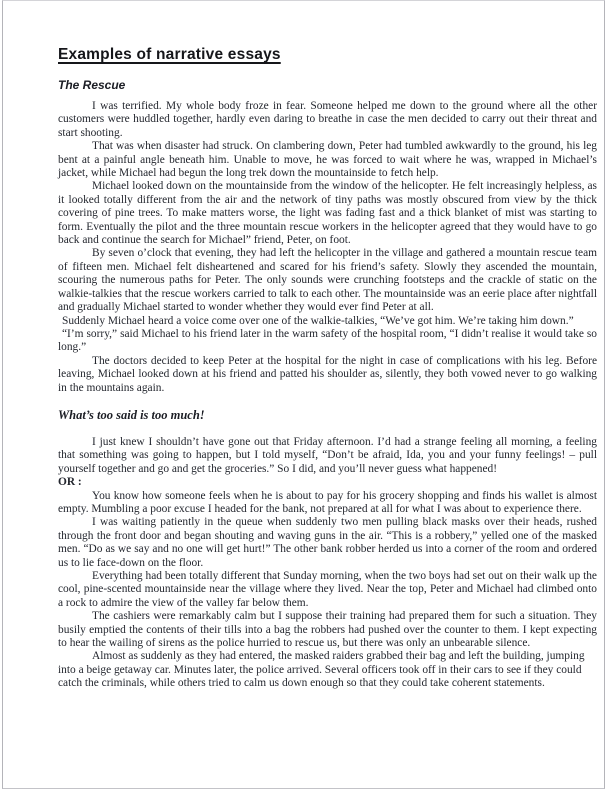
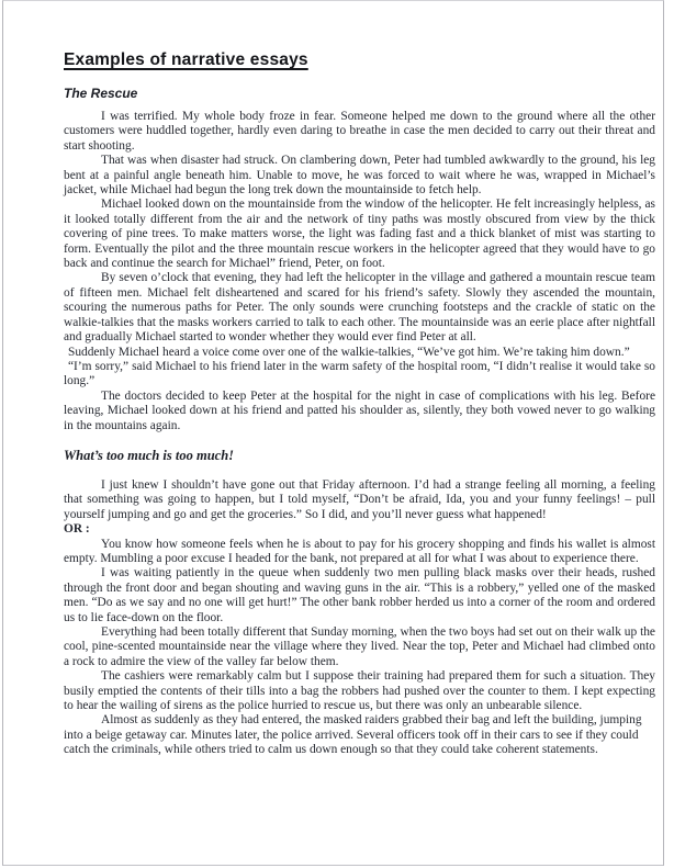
  Examples of narrative essays
  The Rescue
  I was terrified. My whole body froze in fear. Someone helped me down to the ground where all the other customers were huddled together, hardly even daring to breathe in case the men decided to carry out their threat and start shooting.
  That was when disaster had struck. On clambering down, Peter had tumbled awkwardly to the ground, his leg bent at a painful angle beneath him. Unable to move, he was forced to wait where he was, wrapped in Michael’s jacket, while Michael had begun the long trek down the mountainside to fetch help.
  Michael looked down on the mountainside from the window of the helicopter. He felt increasingly helpless, as it looked totally different from the air and the network of tiny paths was mostly obscured from view by the thick covering of pine trees. To make matters worse, the light was fading fast and a thick blanket of mist was starting to form. Eventually the pilot and the three mountain rescue workers in the helicopter agreed that they would have to go back and continue the search for Michael” friend, Peter, on foot.
- By seven o’clock that evening, they had left the helicopter in the village and gathered a mountain rescue team of fifteen men. Michael felt disheartened and scared for his friend’s safety. Slowly they ascended the mountain, scouring the numerous paths for Peter. The only sounds were crunching footsteps and the crackle of static on the walkie-talkies that the rescue workers carried to talk to each other. The mountainside was an eerie place after nightfall and gradually Michael started to wonder whether they would ever find Peter at all.
+ By seven o’clock that evening, they had left the helicopter in the village and gathered a mountain rescue team of fifteen men. Michael felt disheartened and scared for his friend’s safety. Slowly they ascended the mountain, scouring the numerous paths for Peter. The only sounds were crunching footsteps and the crackle of static on the walkie-talkies that the masks workers carried to talk to each other. The mountainside was an eerie place after nightfall and gradually Michael started to wonder whether they would ever find Peter at all.
  Suddenly Michael heard a voice come over one of the walkie-talkies, “We’ve got him. We’re taking him down.”
  “I’m sorry,” said Michael to his friend later in the warm safety of the hospital room, “I didn’t realise it would take so long.”
  The doctors decided to keep Peter at the hospital for the night in case of complications with his leg. Before leaving, Michael looked down at his friend and patted his shoulder as, silently, they both vowed never to go walking in the mountains again.
- What’s too said is too much!
+ What’s too much is too much!
- I just knew I shouldn’t have gone out that Friday afternoon. I’d had a strange feeling all morning, a feeling that something was going to happen, but I told myself, “Don’t be afraid, Ida, you and your funny feelings! – pull yourself together and go and get the groceries.” So I did, and you’ll never guess what happened!
+ I just knew I shouldn’t have gone out that Friday afternoon. I’d had a strange feeling all morning, a feeling that something was going to happen, but I told myself, “Don’t be afraid, Ida, you and your funny feelings! – pull yourself jumping and go and get the groceries.” So I did, and you’ll never guess what happened!
  OR :
  You know how someone feels when he is about to pay for his grocery shopping and finds his wallet is almost empty. Mumbling a poor excuse I headed for the bank, not prepared at all for what I was about to experience there.
  I was waiting patiently in the queue when suddenly two men pulling black masks over their heads, rushed through the front door and began shouting and waving guns in the air. “This is a robbery,” yelled one of the masked men. “Do as we say and no one will get hurt!” The other bank robber herded us into a corner of the room and ordered us to lie face-down on the floor.
  Everything had been totally different that Sunday morning, when the two boys had set out on their walk up the cool, pine-scented mountainside near the village where they lived. Near the top, Peter and Michael had climbed onto a rock to admire the view of the valley far below them.
  The cashiers were remarkably calm but I suppose their training had prepared them for such a situation. They busily emptied the contents of their tills into a bag the robbers had pushed over the counter to them. I kept expecting to hear the wailing of sirens as the police hurried to rescue us, but there was only an unbearable silence.
  Almost as suddenly as they had entered, the masked raiders grabbed their bag and left the building, jumping into a beige getaway car. Minutes later, the police arrived. Several officers took off in their cars to see if they could catch the criminals, while others tried to calm us down enough so that they could take coherent statements.
